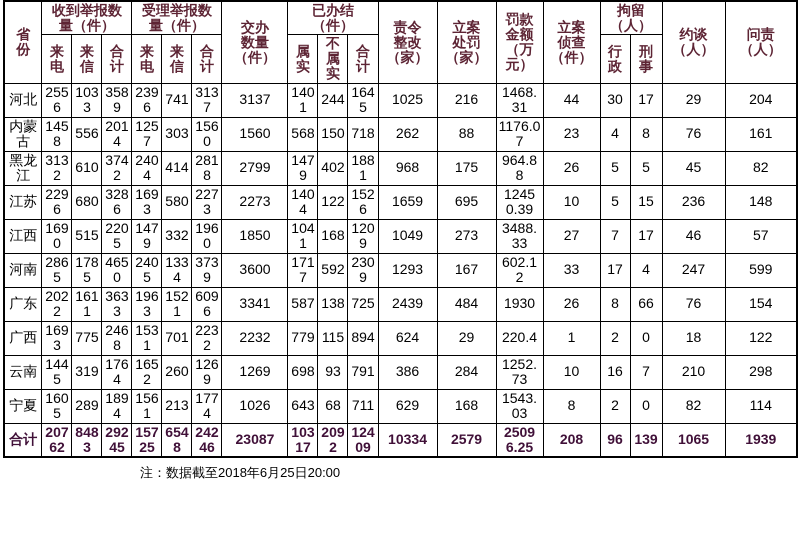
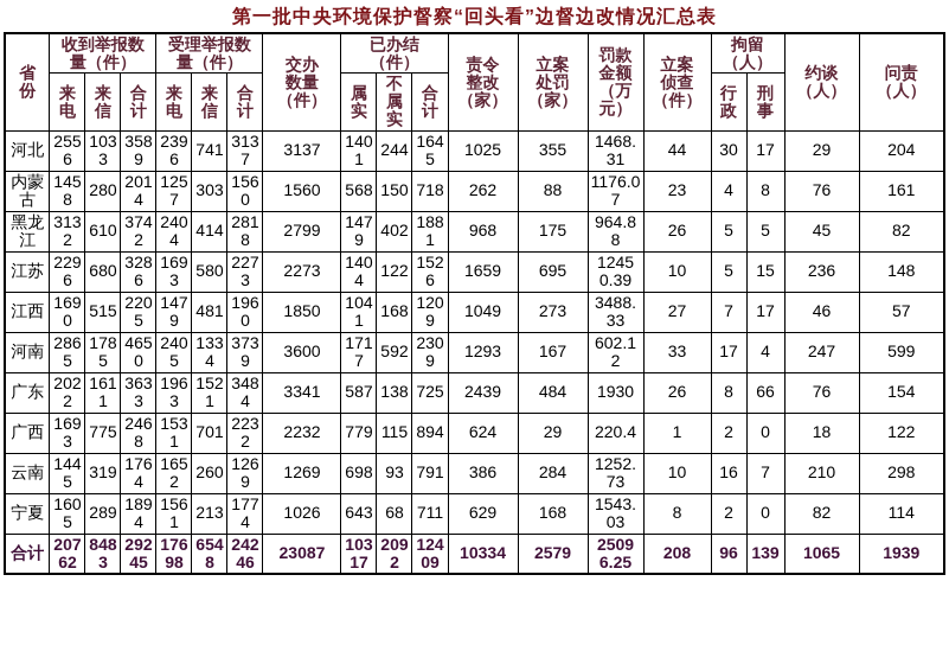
+ 第一批中央环境保护督察“回头看”边督边改情况汇总表
  省 份	收到举报数 量（件）	受理举报数 量（件）	交办 数量 （件）	已办结 （件）	责令 整改 （家）	立案 处罚 （家）	罚款 金额 （万 元）	立案 侦查 （件）	拘留 （人）	约谈 （人）	问责 （人）
  来 电	来 信	合 计	来 电	来 信	合 计	属 实	不 属 实	合 计	行 政	刑 事
- 河北	2556	1033	3589	2396	741	3137	3137	1401	244	1645	1025	216	1468.31	44	30	17	29	204
+ 河北	2556	1033	3589	2396	741	3137	3137	1401	244	1645	1025	355	1468.31	44	30	17	29	204
- 内蒙古	1458	556	2014	1257	303	1560	1560	568	150	718	262	88	1176.07	23	4	8	76	161
+ 内蒙古	1458	280	2014	1257	303	1560	1560	568	150	718	262	88	1176.07	23	4	8	76	161
  黑龙江	3132	610	3742	2404	414	2818	2799	1479	402	1881	968	175	964.88	26	5	5	45	82
  江苏	2296	680	3286	1693	580	2273	2273	1404	122	1526	1659	695	12450.39	10	5	15	236	148
- 江西	1690	515	2205	1479	332	1960	1850	1041	168	1209	1049	273	3488.33	27	7	17	46	57
+ 江西	1690	515	2205	1479	481	1960	1850	1041	168	1209	1049	273	3488.33	27	7	17	46	57
  河南	2865	1785	4650	2405	1334	3739	3600	1717	592	2309	1293	167	602.12	33	17	4	247	599
- 广东	2022	1611	3633	1963	1521	6096	3341	587	138	725	2439	484	1930	26	8	66	76	154
+ 广东	2022	1611	3633	1963	1521	3484	3341	587	138	725	2439	484	1930	26	8	66	76	154
  广西	1693	775	2468	1531	701	2232	2232	779	115	894	624	29	220.4	1	2	0	18	122
  云南	1445	319	1764	1652	260	1269	1269	698	93	791	386	284	1252.73	10	16	7	210	298
  宁夏	1605	289	1894	1561	213	1774	1026	643	68	711	629	168	1543.03	8	2	0	82	114
- 合计	20762	8483	29245	15725	6548	24246	23087	10317	2092	12409	10334	2579	25096.25	208	96	139	1065	1939
+ 合计	20762	8483	29245	17698	6548	24246	23087	10317	2092	12409	10334	2579	25096.25	208	96	139	1065	1939
- 注：数据截至2018年6月25日20:00
